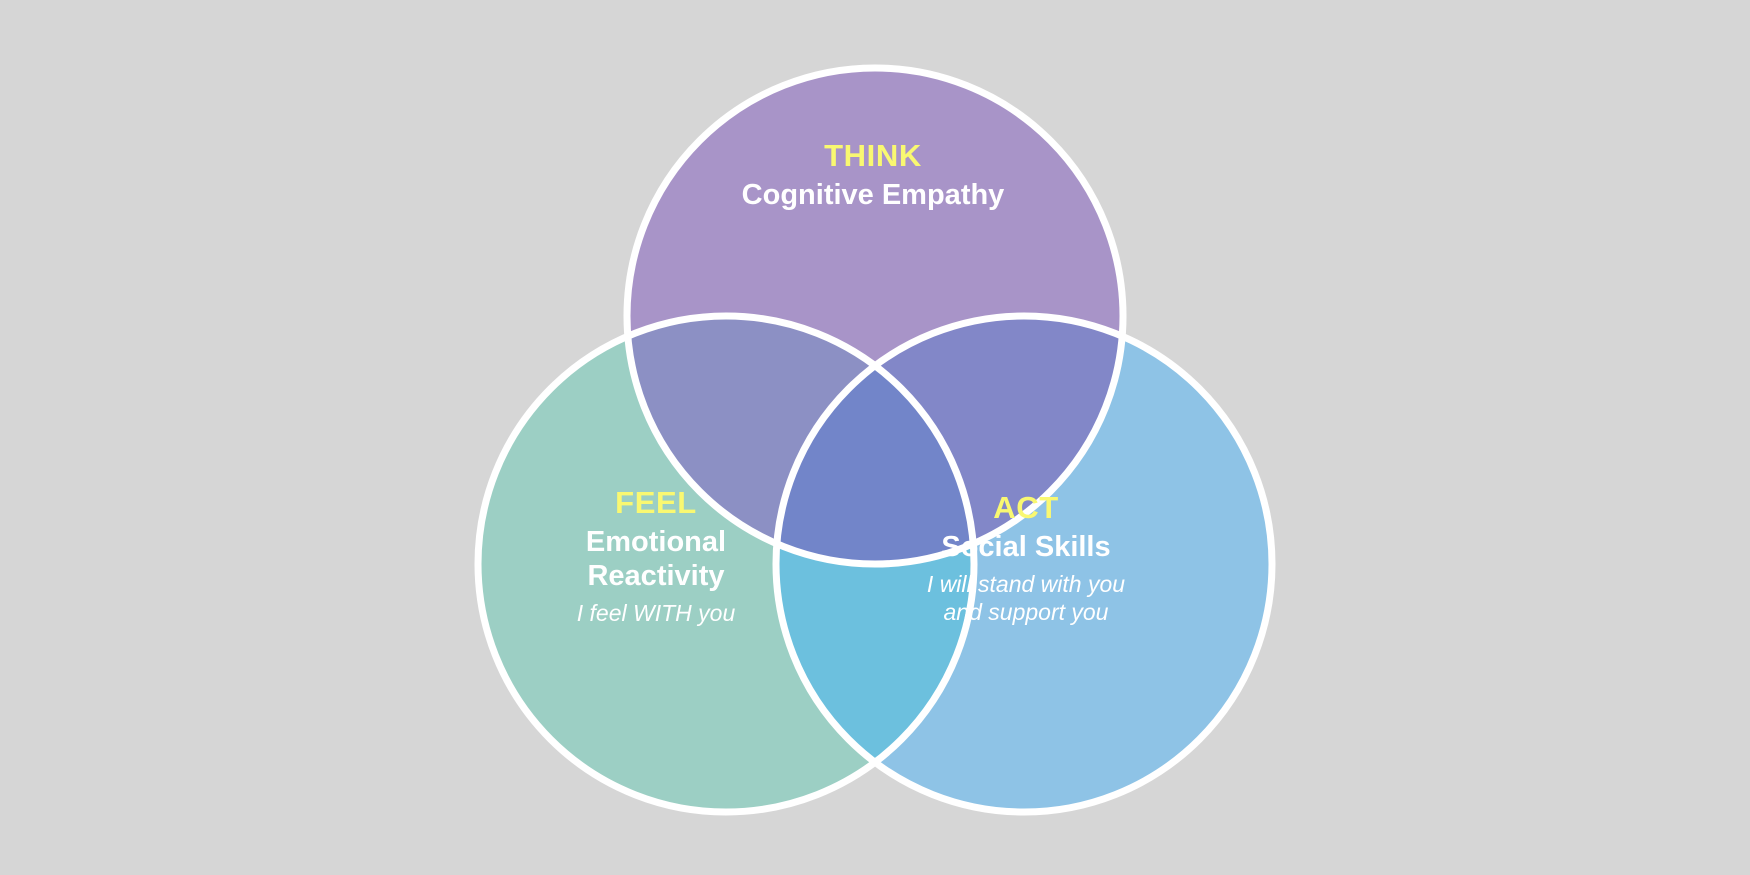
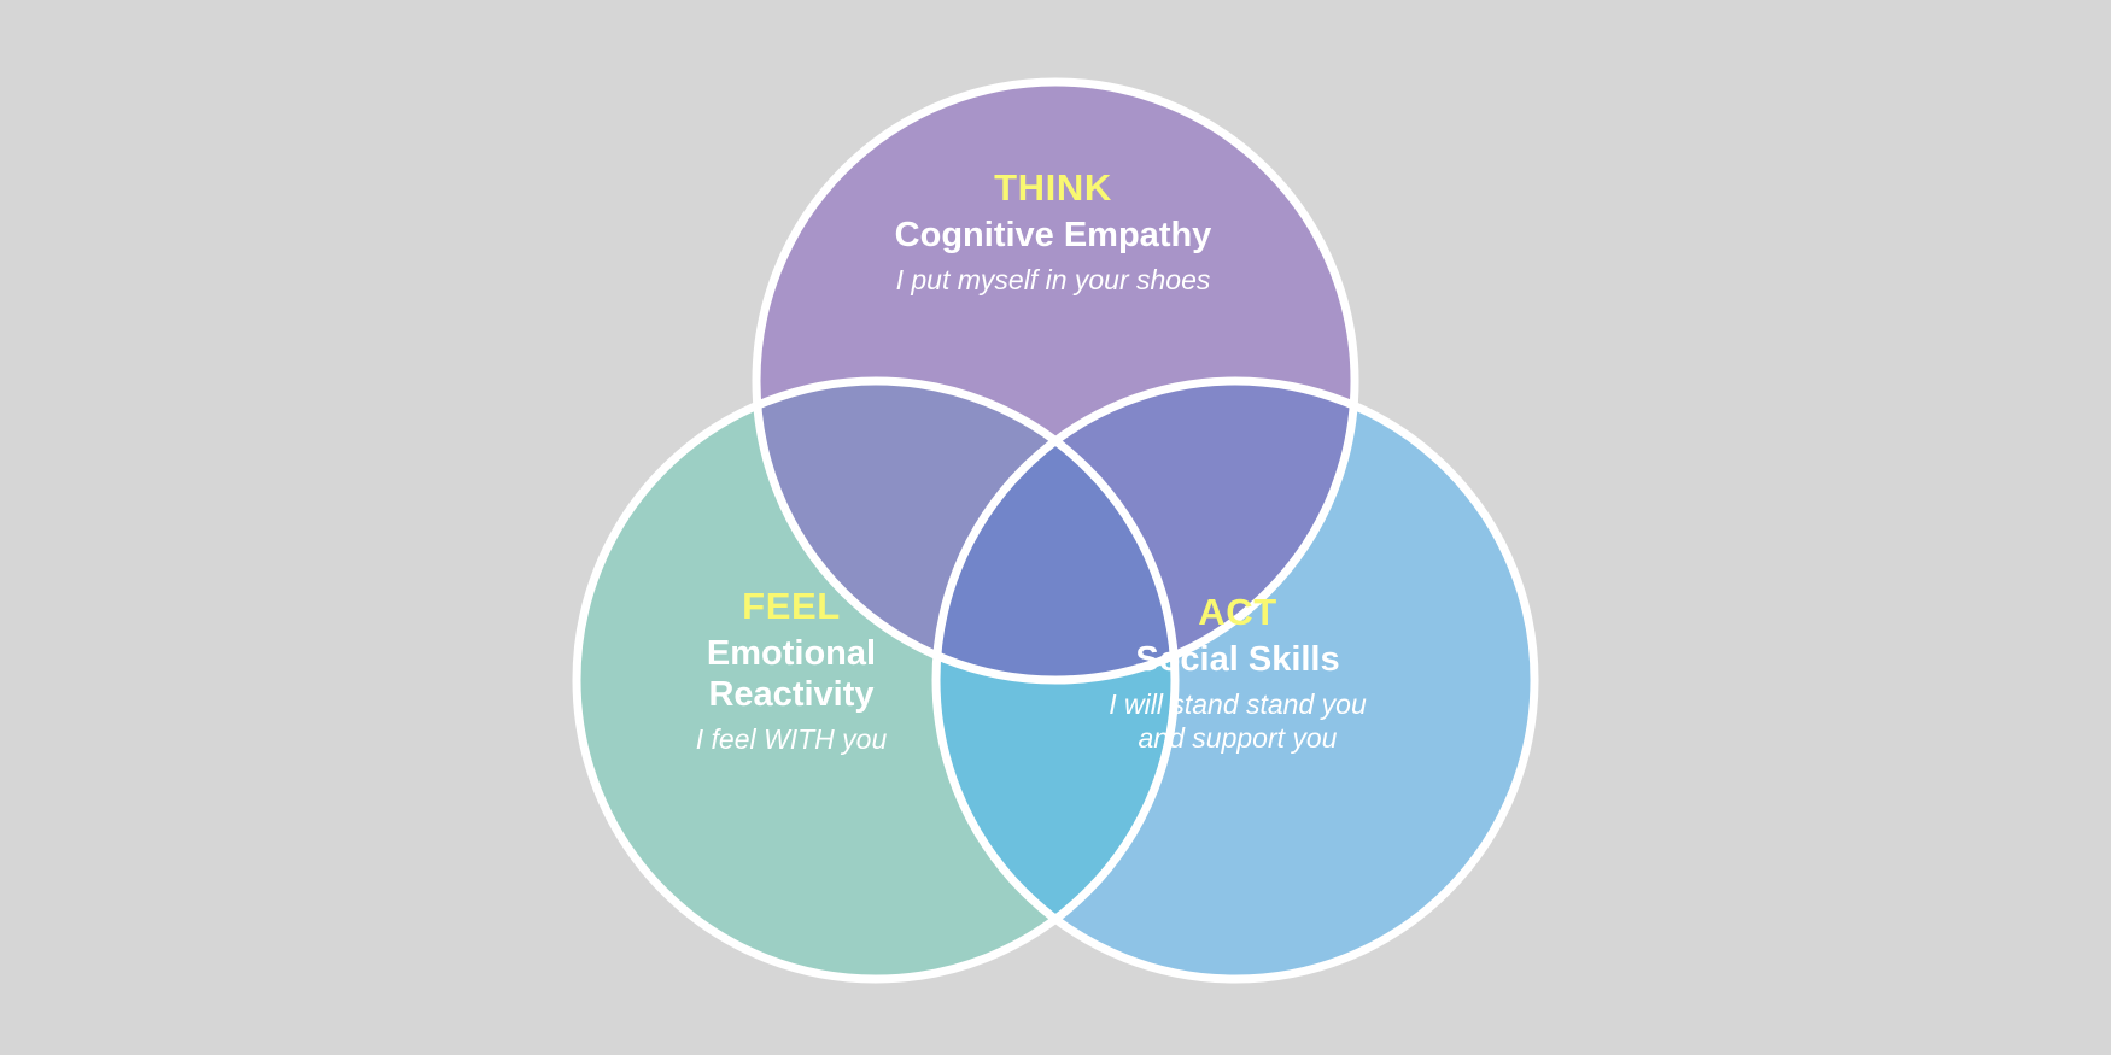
  THINK
  Cognitive Empathy
+ I put myself in your shoes
  FEEL
  Emotional
  Reactivity
  I feel WITH you
  ACT
  Social Skills
- I will stand with you
+ I will stand stand you
  and support you
